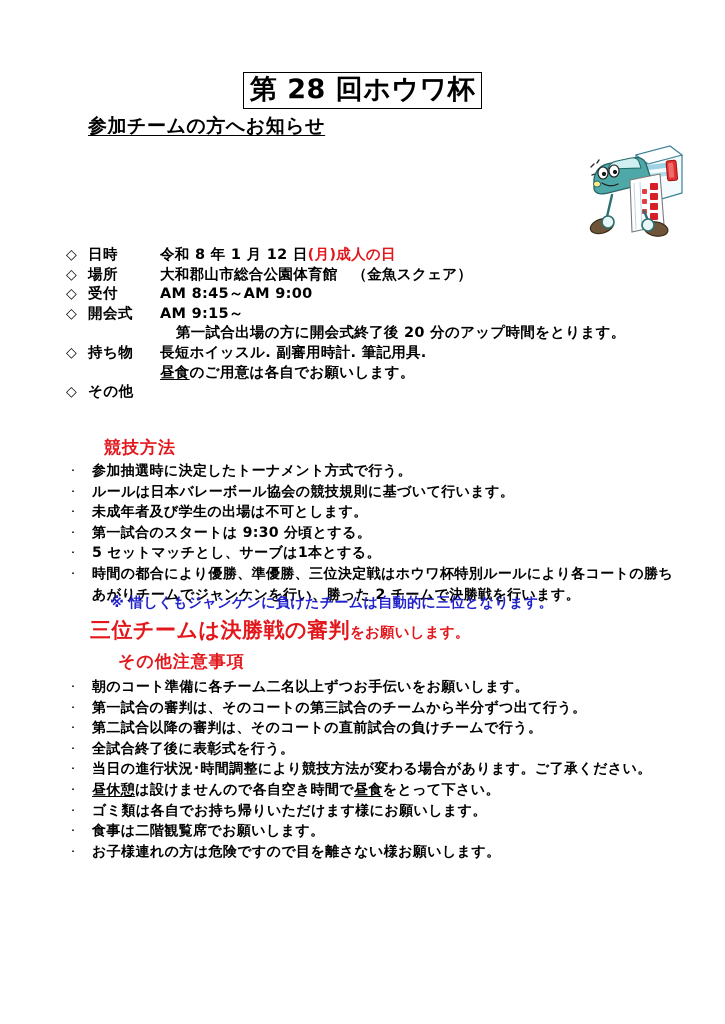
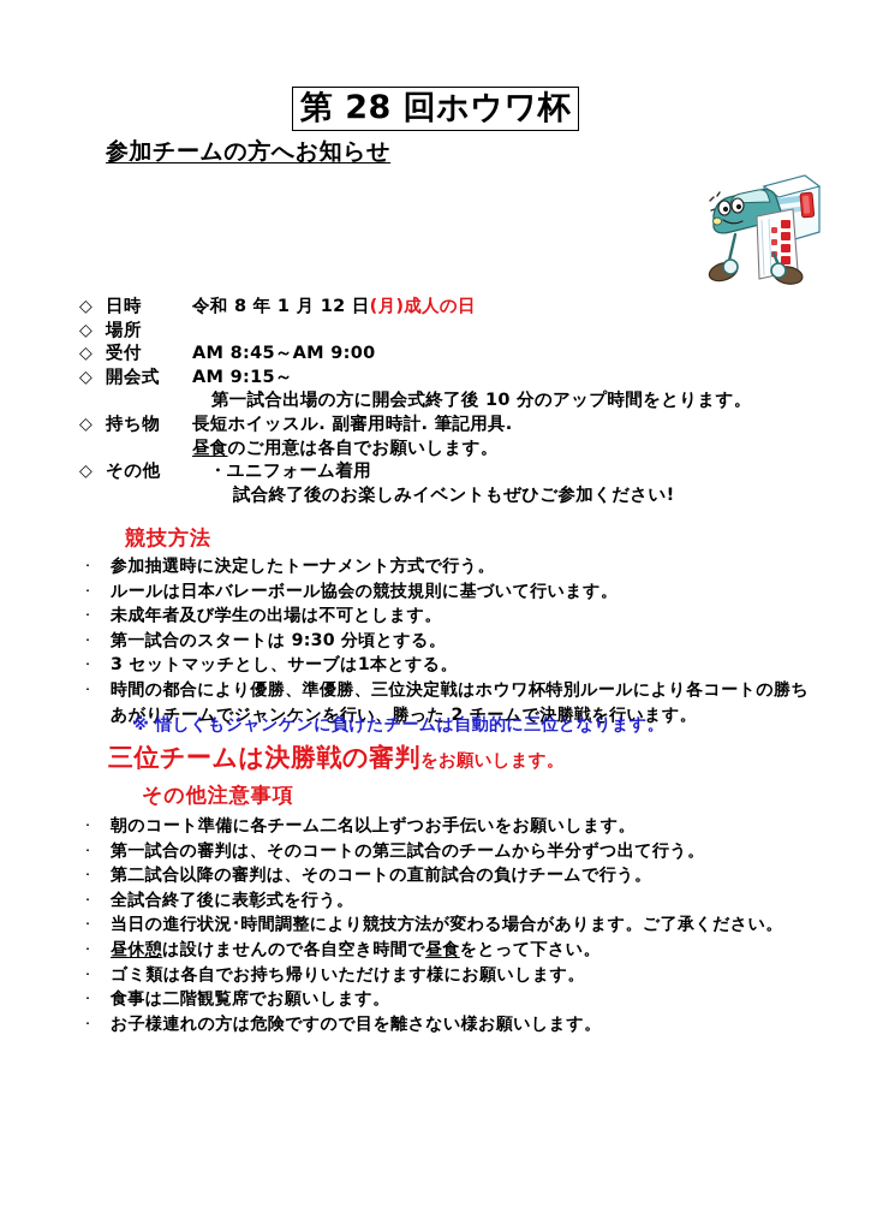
  第 28 回ホウワ杯
  参加チームの方へお知らせ
  ◇
  日時
  令和 8 年 1 月 12 日(月)成人の日
  ◇
  場所
- 大和郡山市総合公園体育館 （金魚スクェア）
  ◇
  受付
  AM 8:45～AM 9:00
  ◇
  開会式
  AM 9:15～
- 第一試合出場の方に開会式終了後 20 分のアップ時間をとります。
+ 第一試合出場の方に開会式終了後 10 分のアップ時間をとります。
  ◇
  持ち物
  長短ホイッスル. 副審用時計. 筆記用具.
  昼食のご用意は各自でお願いします。
  ◇
  その他
+ ・ユニフォーム着用
+ 試合終了後のお楽しみイベントもぜひご参加ください!
  競技方法
  ･
  参加抽選時に決定したトーナメント方式で行う。
  ･
  ルールは日本バレーボール協会の競技規則に基づいて行います。
  ･
  未成年者及び学生の出場は不可とします。
  ･
  第一試合のスタートは 9:30 分頃とする。
  ･
- 5 セットマッチとし、サーブは1本とする。
+ 3 セットマッチとし、サーブは1本とする。
  ･
  時間の都合により優勝、準優勝、三位決定戦はホウワ杯特別ルールにより各コートの勝ちあがりチームでジャンケンを行い、勝った 2 チームで決勝戦を行います。
  ※ 惜しくもジャンケンに負けたチームは自動的に三位となります。
  三位チームは決勝戦の審判をお願いします。
  その他注意事項
  ･
  朝のコート準備に各チーム二名以上ずつお手伝いをお願いします。
  ･
  第一試合の審判は、そのコートの第三試合のチームから半分ずつ出て行う。
  ･
  第二試合以降の審判は、そのコートの直前試合の負けチームで行う。
  ･
  全試合終了後に表彰式を行う。
  ･
  当日の進行状況･時間調整により競技方法が変わる場合があります。ご了承ください。
  ･
  昼休憩は設けませんので各自空き時間で昼食をとって下さい。
  ･
  ゴミ類は各自でお持ち帰りいただけます様にお願いします。
  ･
  食事は二階観覧席でお願いします。
  ･
  お子様連れの方は危険ですので目を離さない様お願いします。
